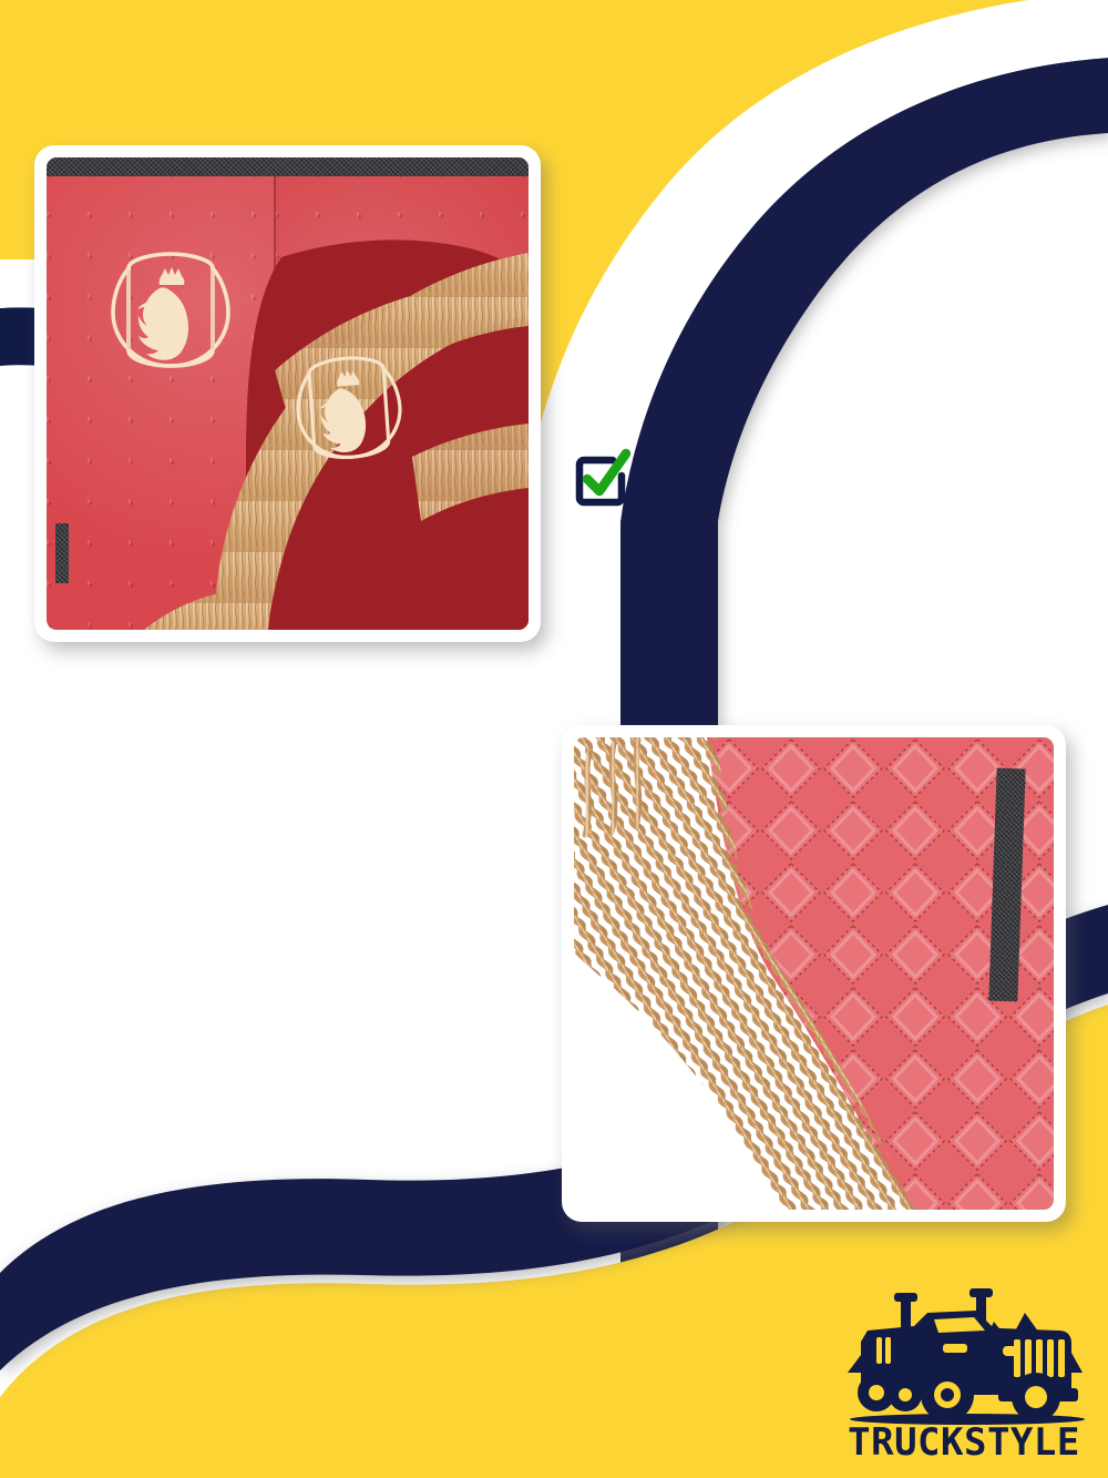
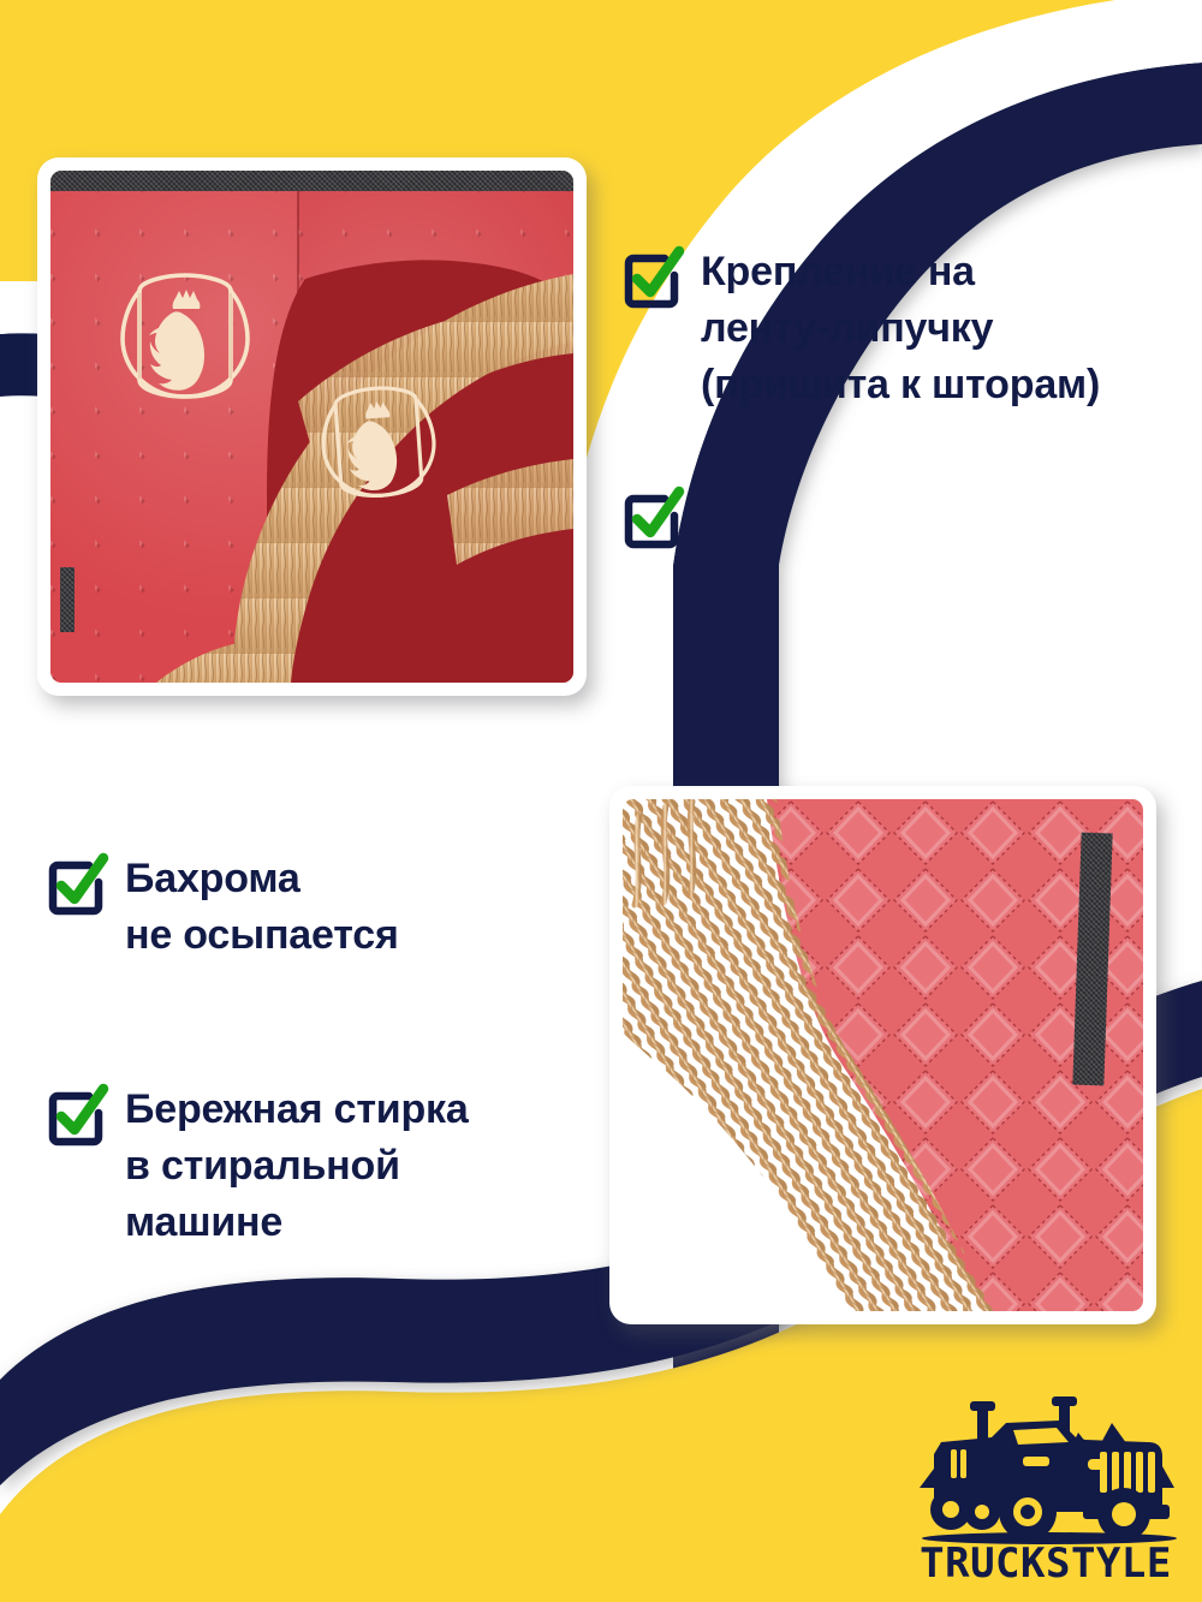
+ Крепление на
+ ленту-липучку
+ (пришита к шторам)
+ Бахрома
+ не осыпается
+ Бережная стирка
+ в стиральной
+ машине
  TRUCKSTYLE
